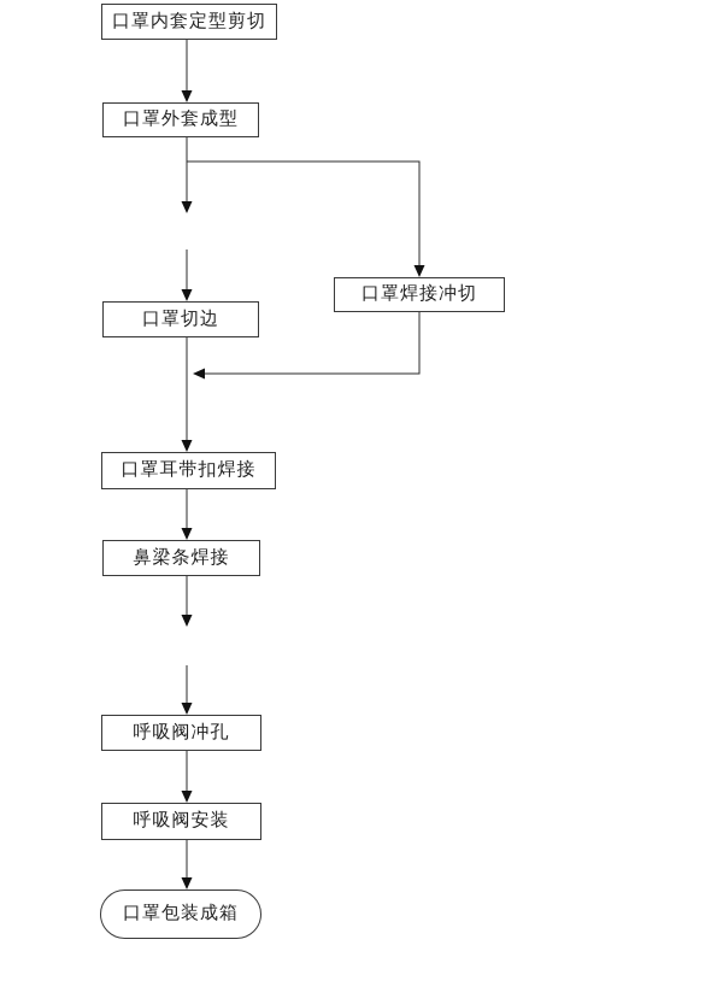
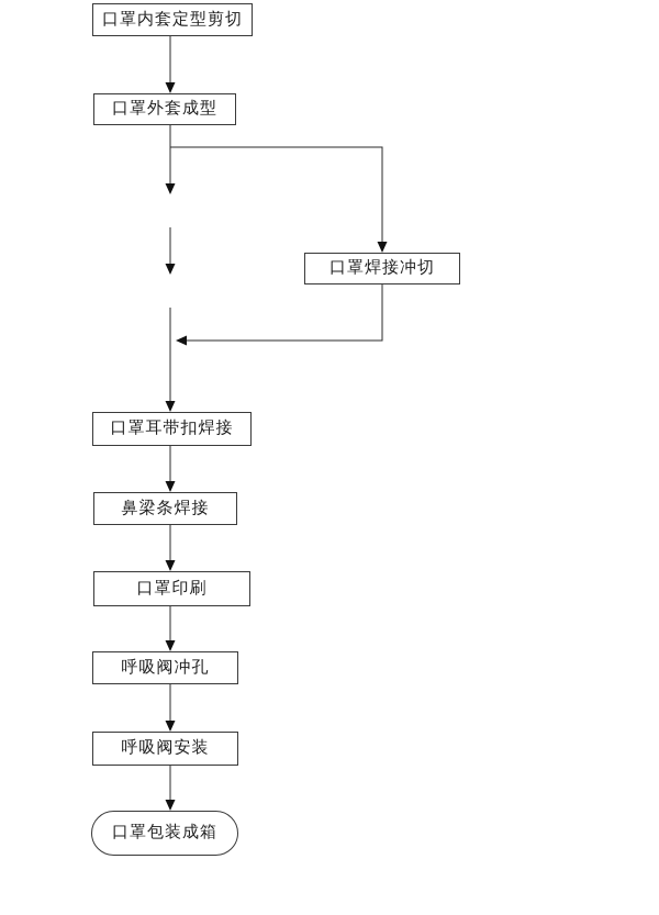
  口罩内套定型剪切
  口罩外套成型
- 口罩切边
  口罩焊接冲切
  口罩耳带扣焊接
  鼻梁条焊接
+ 口罩印刷
  呼吸阀冲孔
  呼吸阀安装
  口罩包装成箱
